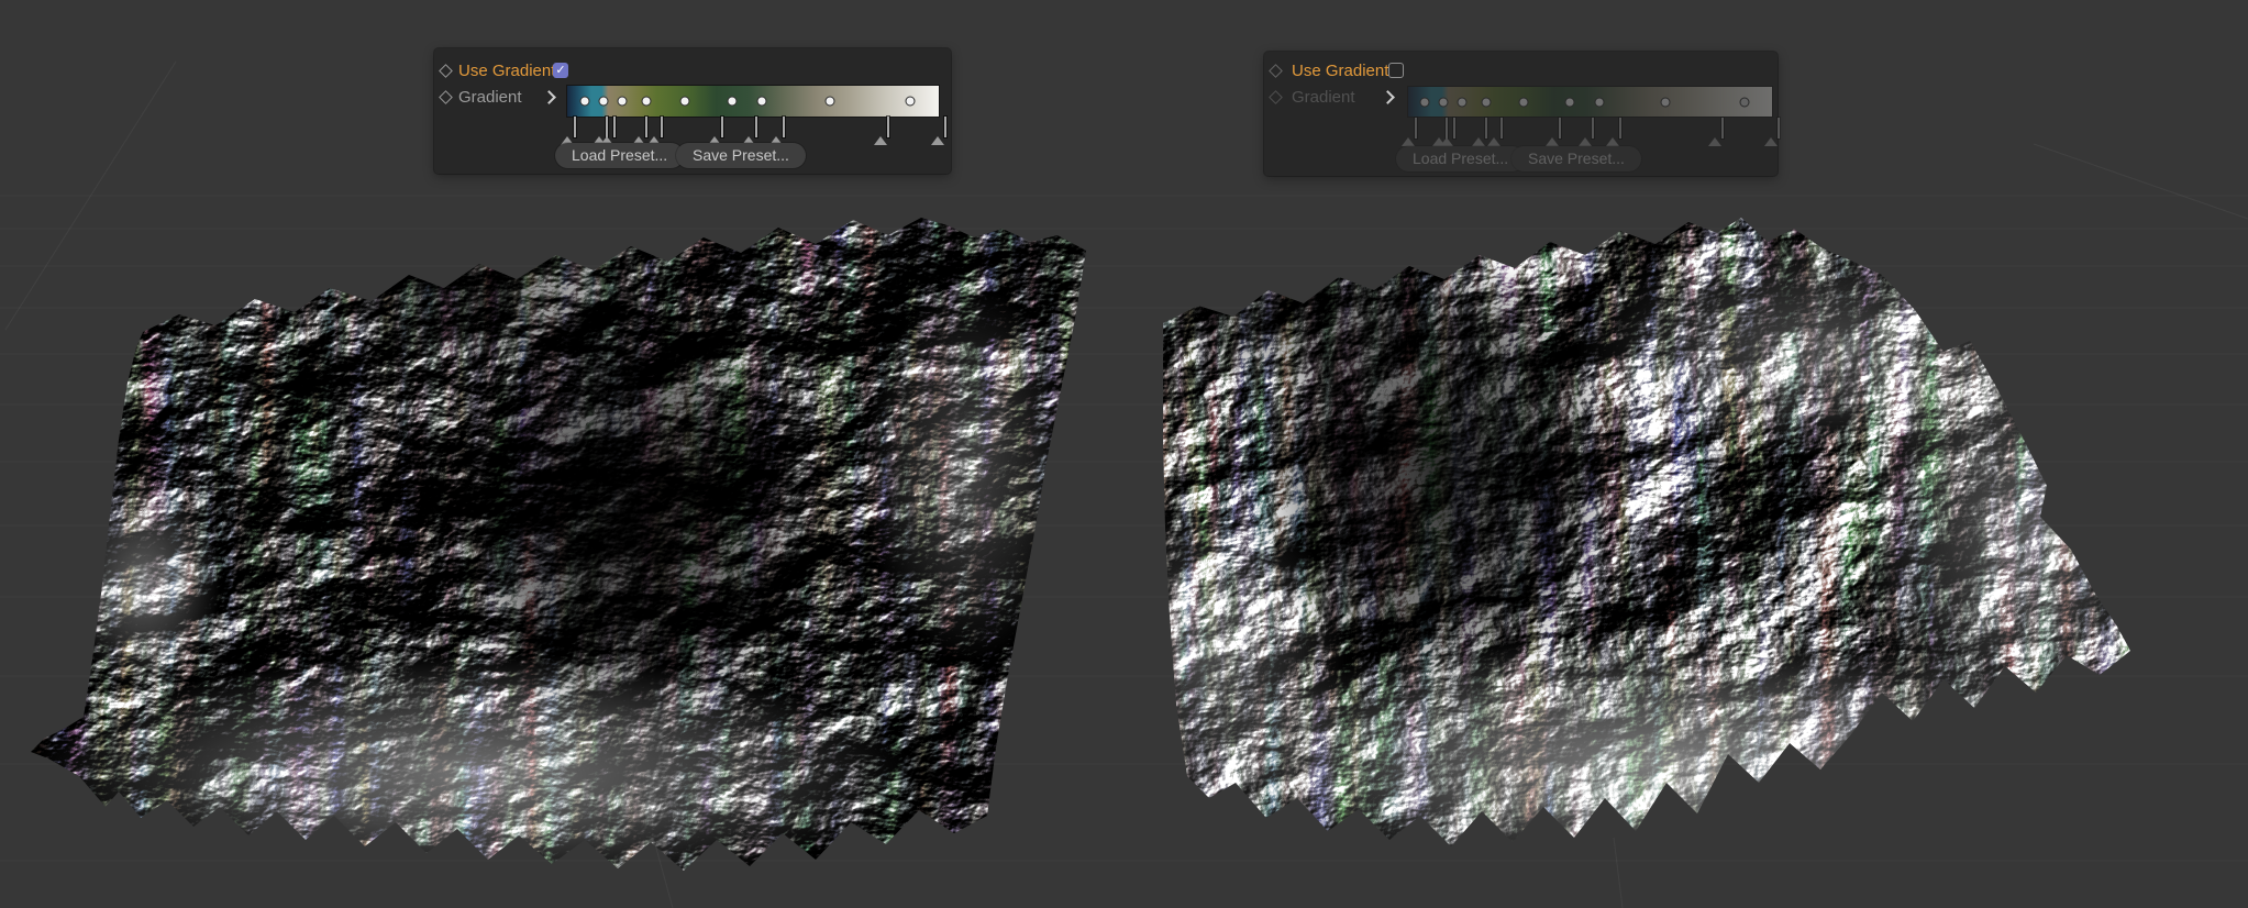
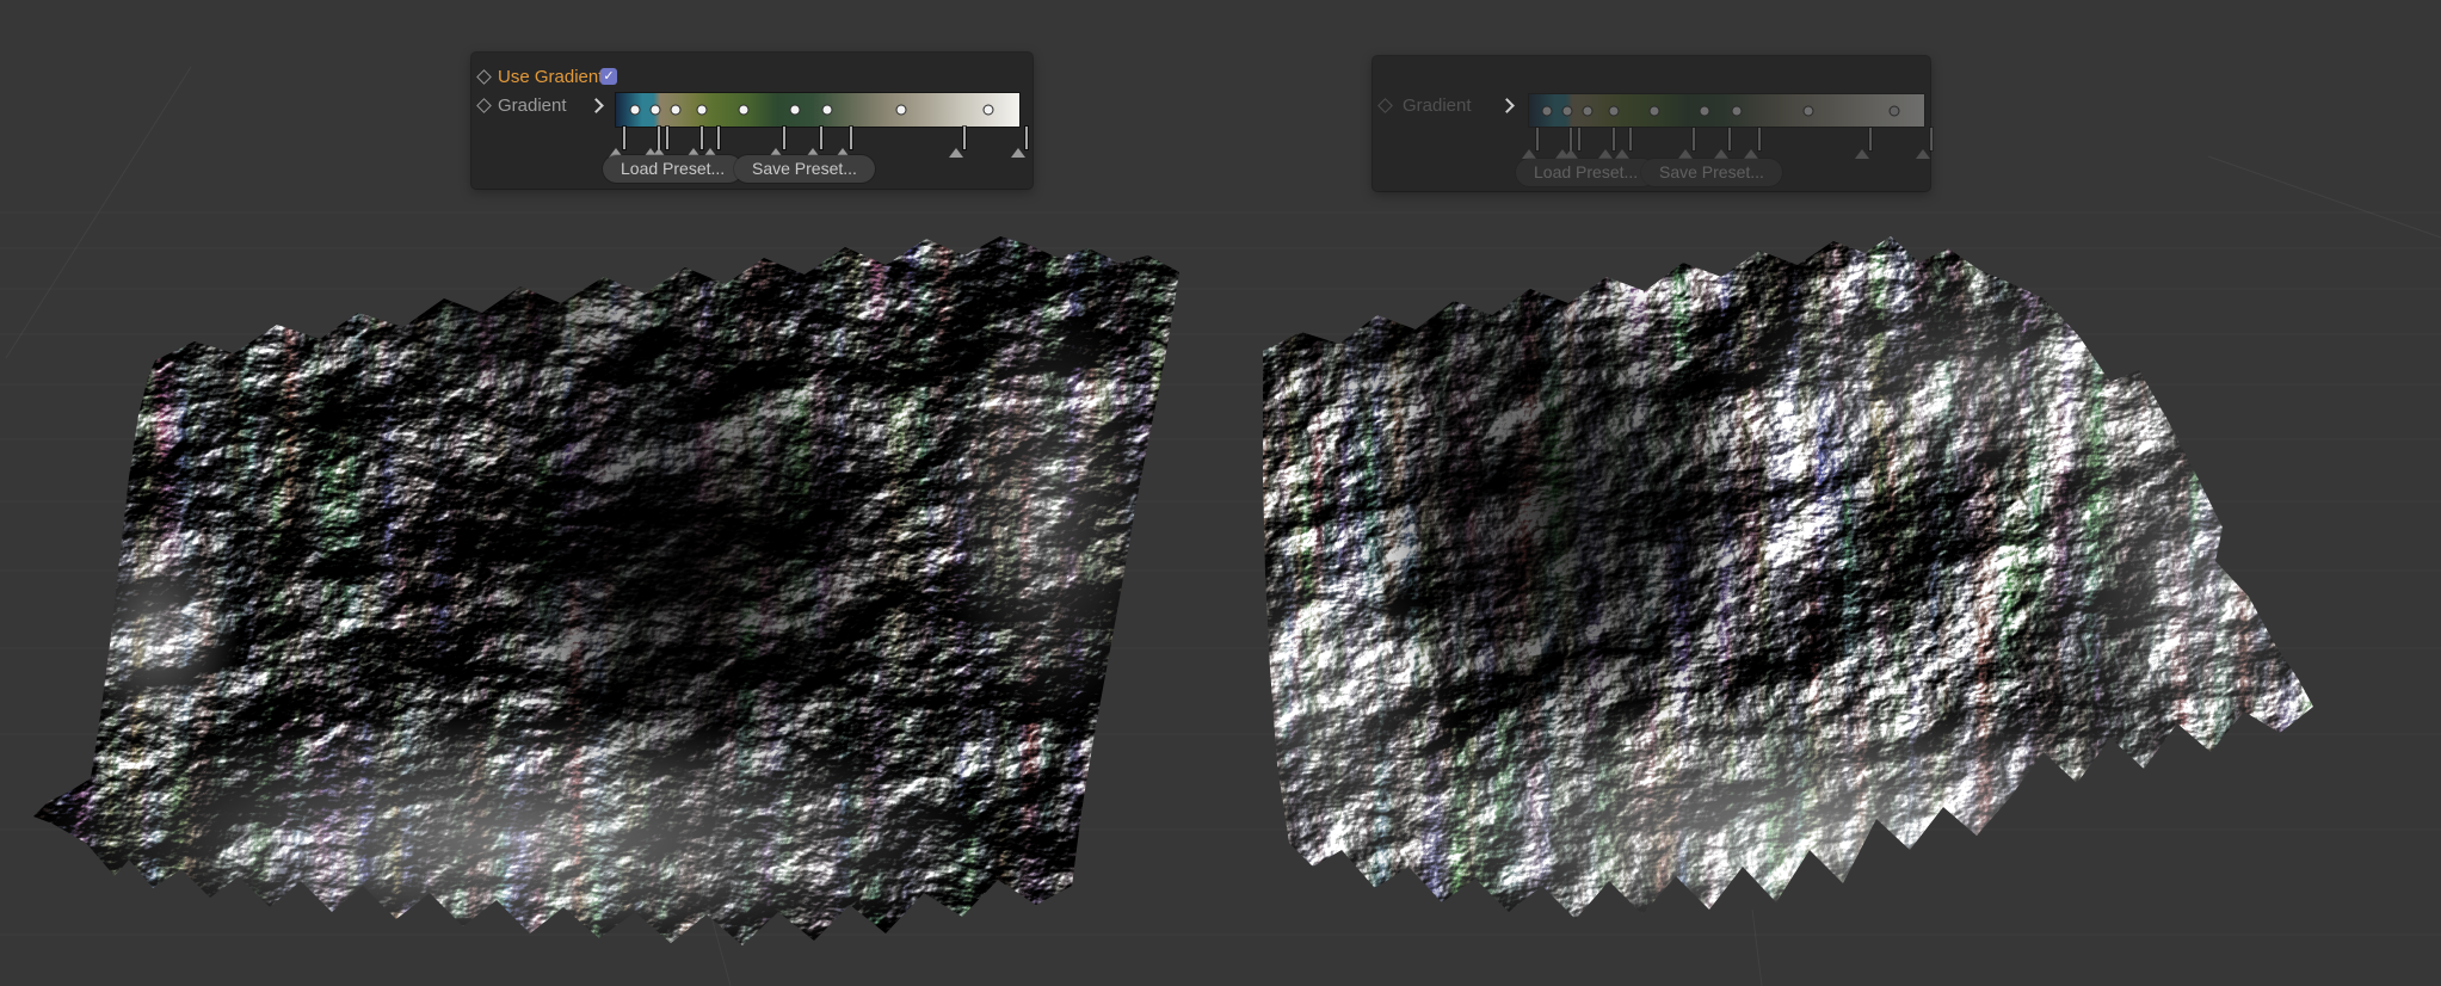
  Use Gradien
  ✓
  Gradient
  Load Preset...
  Save Preset...
- Use Gradient
  Gradient
  Load Preset...
  Save Preset...
